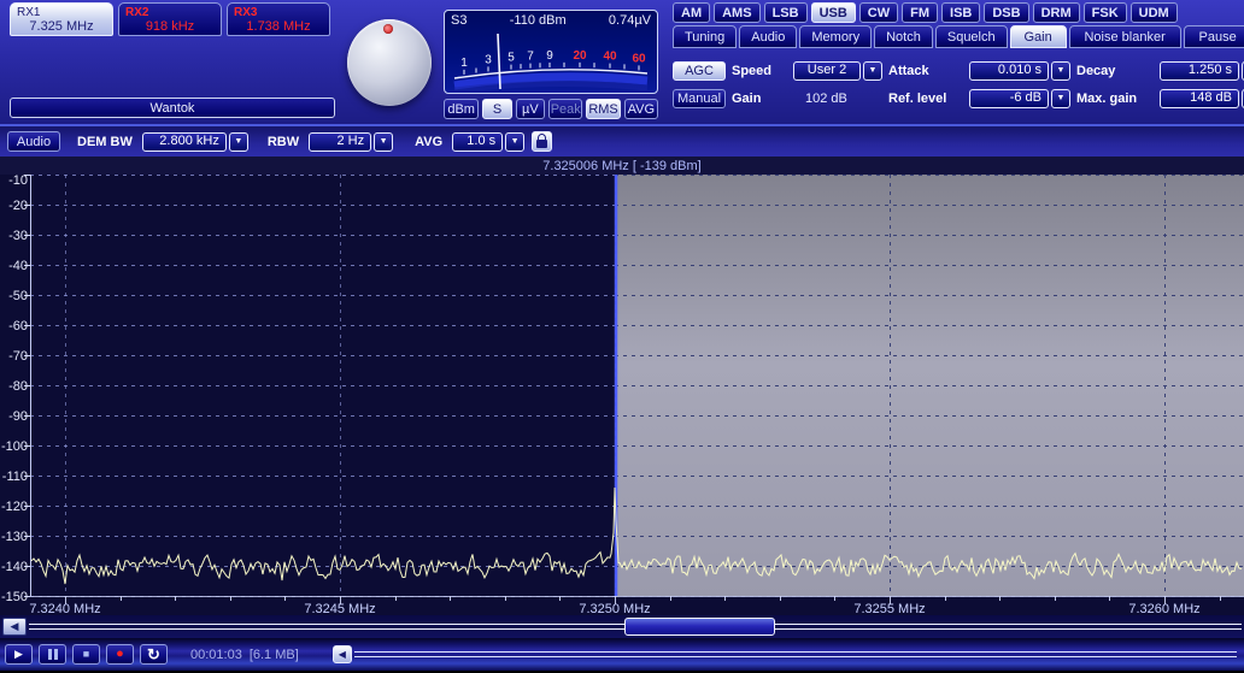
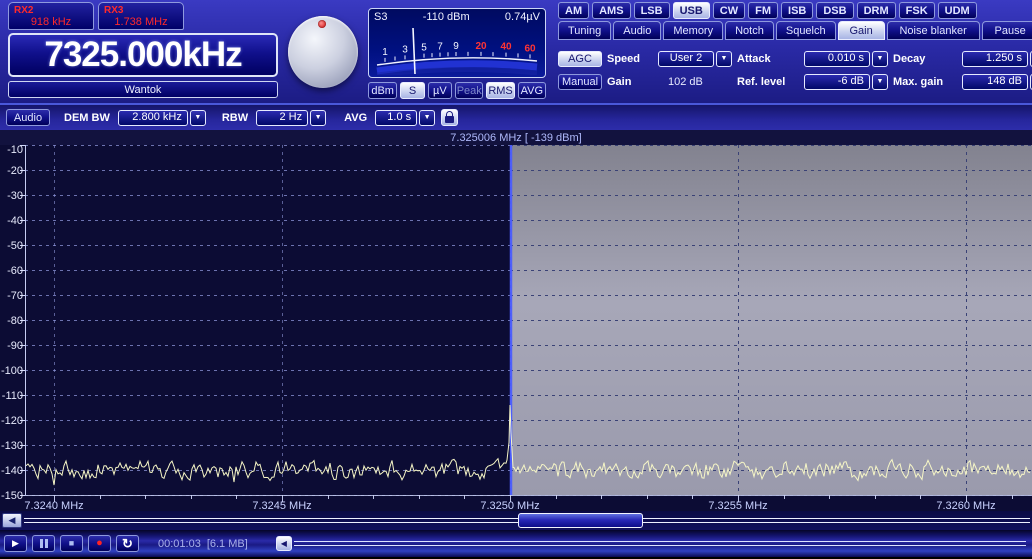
- RX1
- 7.325 MHz
  RX2
  918 kHz
  RX3
  1.738 MHz
+ 7325.000kHz
  Wantok
  S3
  -110 dBm
  0.74µV
  1
  3
  5
  7
  9
  20
  40
  60
  dBm
  S
  µV
  Peak
  RMS
  AVG
  AM
  AMS
  LSB
  USB
  CW
  FM
  ISB
  DSB
  DRM
  FSK
  UDM
  Tuning
  Audio
  Memory
  Notch
  Squelch
  Gain
  Noise blanker
  Pause
  AGC
  Speed
  User 2
  Attack
  0.010 s
  Decay
  1.250 s
  Manual
  Gain
  102 dB
  Ref. level
  -6 dB
  Max. gain
  148 dB
  Audio
  DEM BW
  2.800 kHz
  RBW
  2 Hz
  AVG
  1.0 s
  7.325006 MHz [ -139 dBm]
  -10
  -20
  -30
  -40
  -50
  -60
  -70
  -80
  -90
  -100
  -110
  -120
  -130
  -140
  -150
  7.3240 MHz
  7.3245 MHz
  7.3250 MHz
  7.3255 MHz
  7.3260 MHz
  ◀
  ▶
  ■
  ●
  ↻
  00:01:03 [6.1 MB]
  ◀
